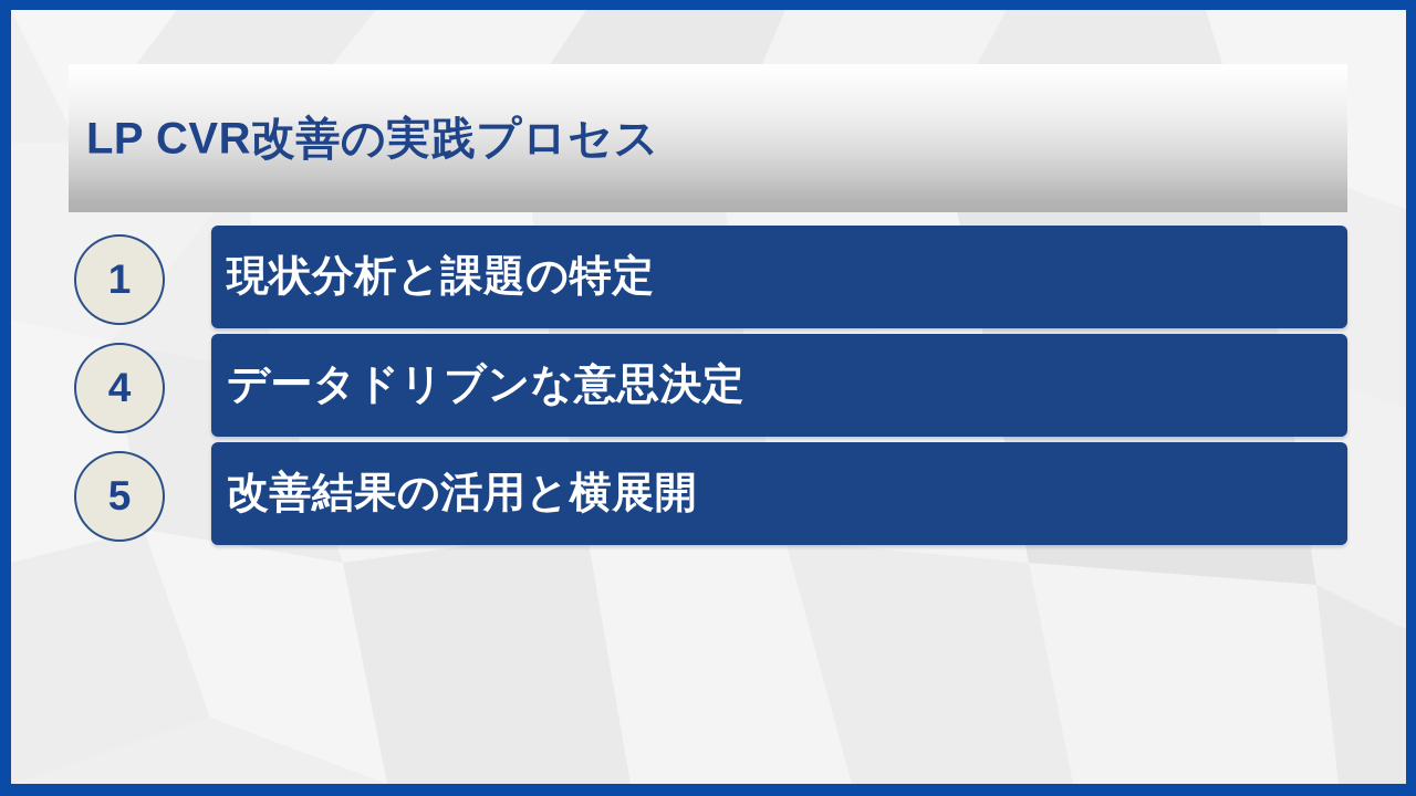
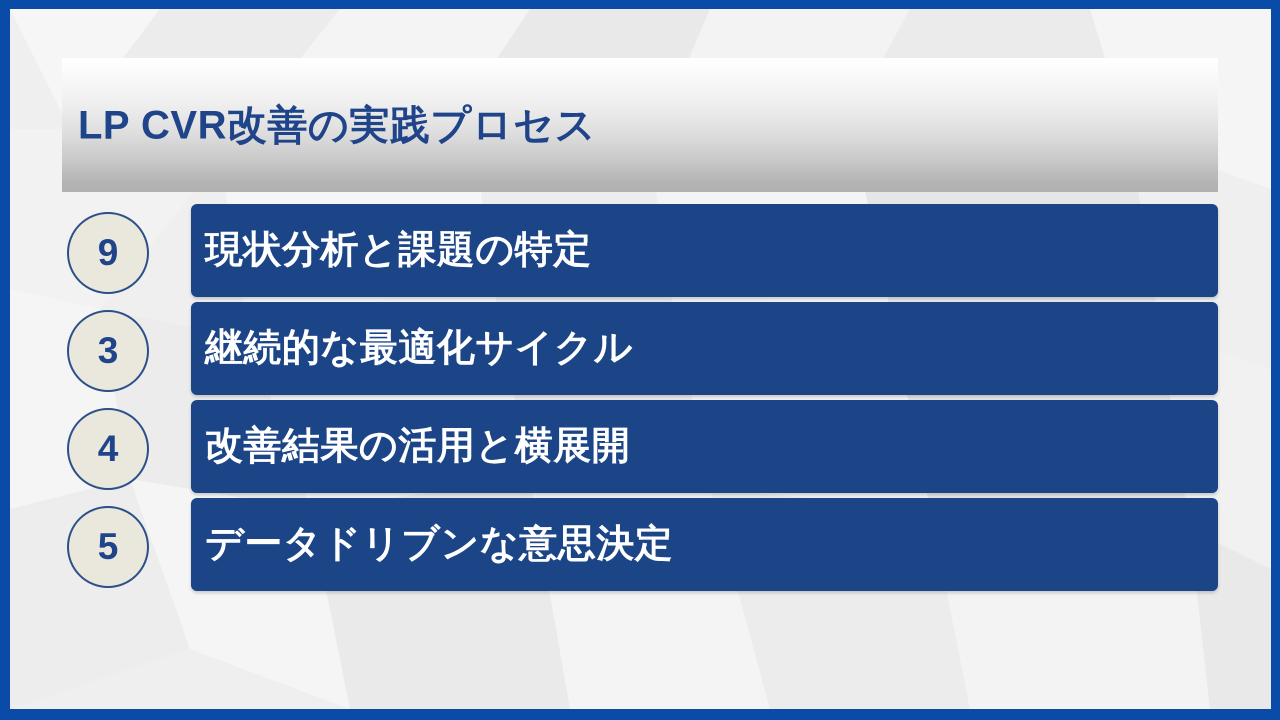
  LP CVR改善の実践プロセス
- 1
+ 9
  現状分析と課題の特定
+ 3
+ 継続的な最適化サイクル
  4
- データドリブンな意思決定
+ 改善結果の活用と横展開
  5
- 改善結果の活用と横展開
+ データドリブンな意思決定
